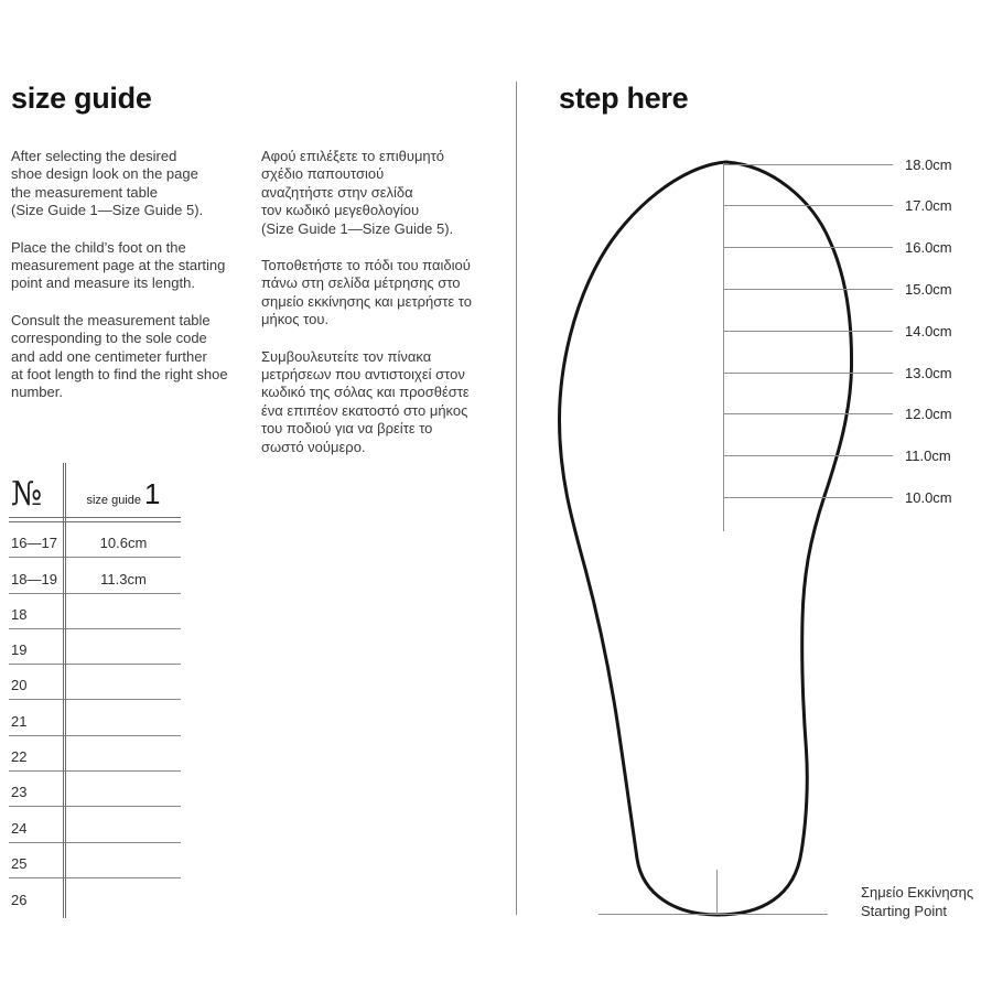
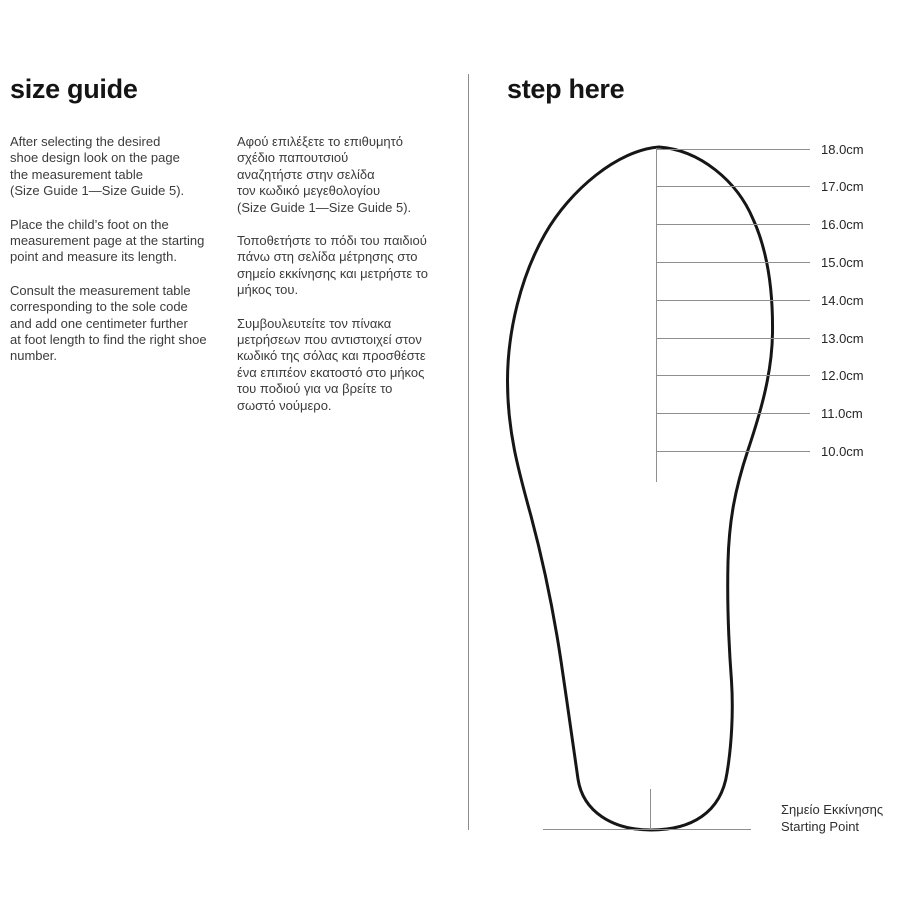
  size guide
  step here
  After selecting the desired
  shoe design look on the page
  the measurement table
  (Size Guide 1—Size Guide 5).
  Place the child’s foot on the
  measurement page at the starting
  point and measure its length.
  Consult the measurement table
  corresponding to the sole code
  and add one centimeter further
  at foot length to find the right shoe
  number.
  Αφού επιλέξετε το επιθυμητό
  σχέδιο παπουτσιού
  αναζητήστε στην σελίδα
  τον κωδικό μεγεθολογίου
  (Size Guide 1—Size Guide 5).
  Τοποθετήστε το πόδι του παιδιού
  πάνω στη σελίδα μέτρησης στο
  σημείο εκκίνησης και μετρήστε το
  μήκος του.
  Συμβουλευτείτε τον πίνακα
  μετρήσεων που αντιστοιχεί στον
  κωδικό της σόλας και προσθέστε
  ένα επιπέον εκατοστό στο μήκος
  του ποδιού για να βρείτε το
  σωστό νούμερο.
- №
- size guide1
- 16—17
- 10.6cm
- 18—19
- 11.3cm
- 18
- 19
- 20
- 21
- 22
- 23
- 24
- 25
- 26
  18.0cm
  17.0cm
  16.0cm
  15.0cm
  14.0cm
  13.0cm
  12.0cm
  11.0cm
  10.0cm
  Σημείο Εκκίνησης
  Starting Point
